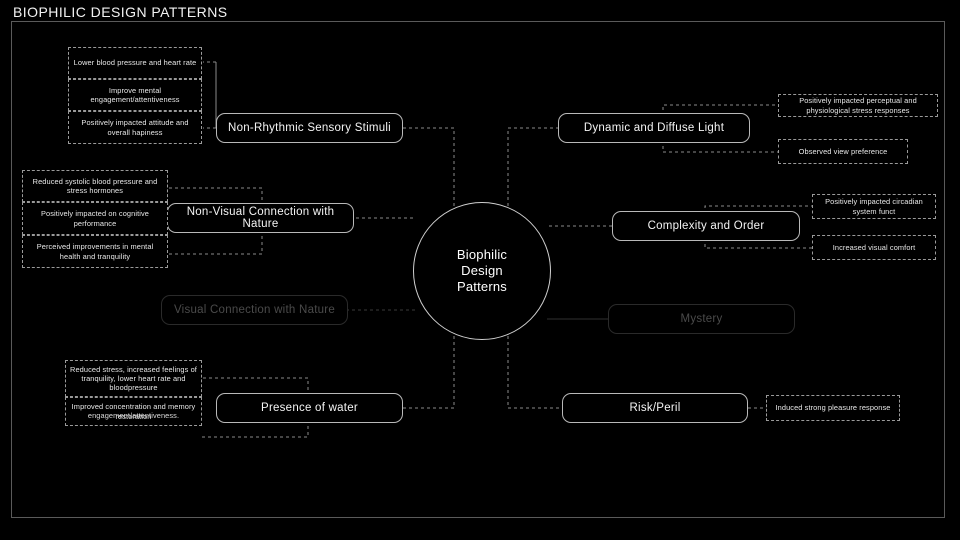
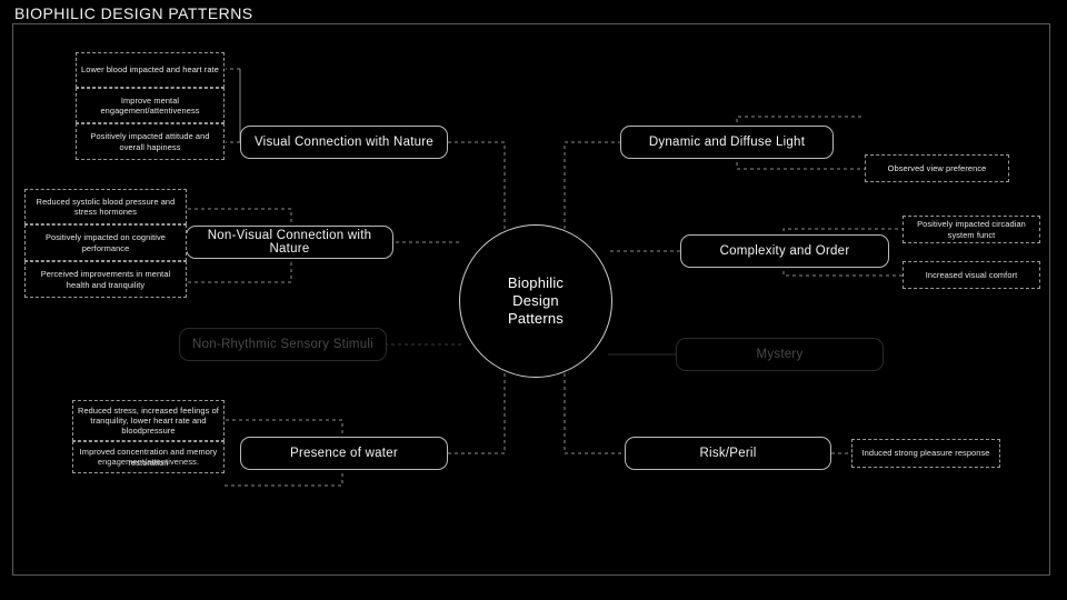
  BIOPHILIC DESIGN PATTERNS
  Biophilic
  Design
  Patterns
- Non-Rhythmic Sensory Stimuli
+ Visual Connection with Nature
  Non-Visual Connection with Nature
- Visual Connection with Nature
+ Non-Rhythmic Sensory Stimuli
  Presence of water
  Dynamic and Diffuse Light
  Complexity and Order
  Mystery
  Risk/Peril
- Lower blood pressure and heart rate
+ Lower blood impacted and heart rate
  Improve mental engagement/attentiveness
  Positively impacted attitude and overall hapiness
  Reduced systolic blood pressure and stress hormones
  Positively impacted on cognitive performance
  Perceived improvements in mental health and tranquility
  Reduced stress, increased feelings of tranquility, lower heart rate and bloodpressure
  Improved concentration and memory restoration
  engagement/attentiveness.
- Positively impacted perceptual and physiological stress responses
  Observed view preference
  Positively impacted circadian system funct
  Increased visual comfort
  Induced strong pleasure response
